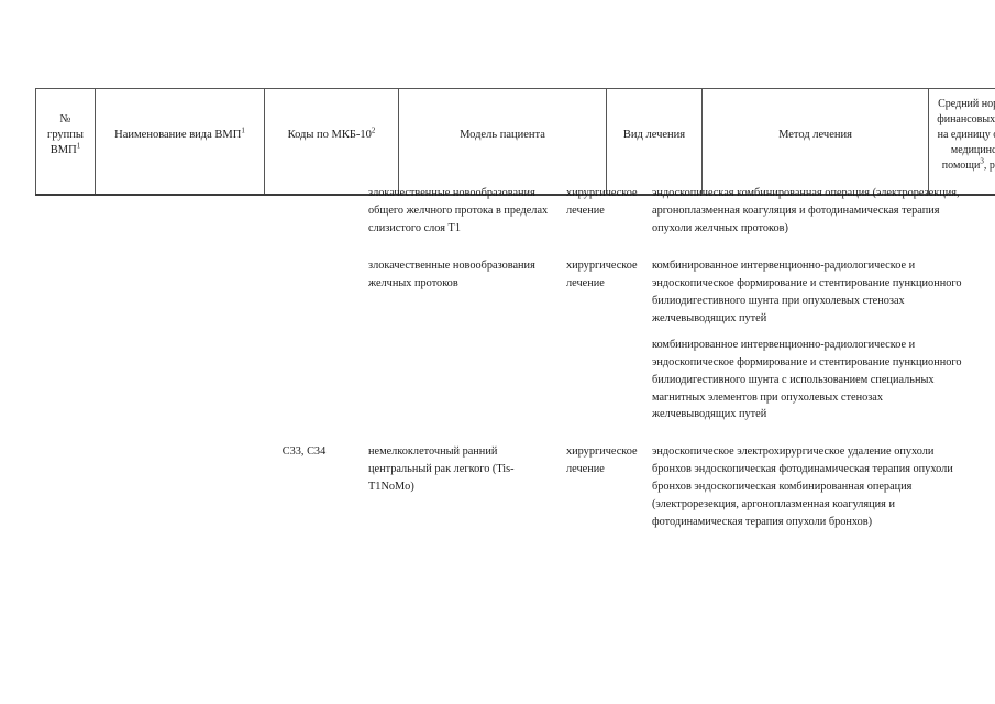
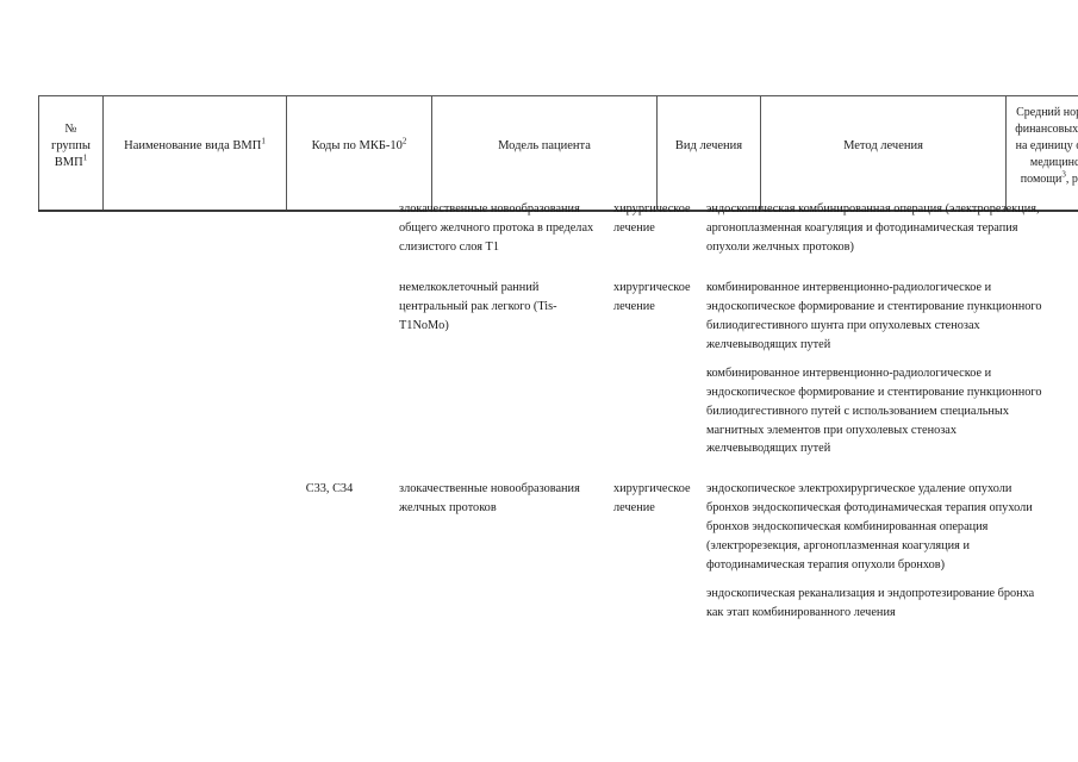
  № группы ВМП1	Наименование вида ВМП1	Коды по МКБ-102	Модель пациента	Вид лечения	Метод лечения	Средний но финансовых на единицу медицинс помощи3, р
  злокачественные новообразования общего желчного протока в пределах слизистого слоя Т1
  хирургическое лечение
  эндоскопическая комбинированная операция (электрорезекция, аргоноплазменная коагуляция и фотодинамическая терапия опухоли желчных протоков)
- злокачественные новообразования желчных протоков
+ немелкоклеточный ранний центральный рак легкого (Tis-T1NoMo)
  хирургическое лечение
  комбинированное интервенционно-радиологическое и эндоскопическое формирование и стентирование пункционного билиодигестивного шунта при опухолевых стенозах желчевыводящих путей
- комбинированное интервенционно-радиологическое и эндоскопическое формирование и стентирование пункционного билиодигестивного шунта с использованием специальных магнитных элементов при опухолевых стенозах желчевыводящих путей
+ комбинированное интервенционно-радиологическое и эндоскопическое формирование и стентирование пункционного билиодигестивного путей с использованием специальных магнитных элементов при опухолевых стенозах желчевыводящих путей
  С33, С34
- немелкоклеточный ранний центральный рак легкого (Tis-T1NoMo)
+ злокачественные новообразования желчных протоков
  хирургическое лечение
  эндоскопическое электрохирургическое удаление опухоли бронхов эндоскопическая фотодинамическая терапия опухоли бронхов эндоскопическая комбинированная операция (электрорезекция, аргоноплазменная коагуляция и фотодинамическая терапия опухоли бронхов)
+ эндоскопическая реканализация и эндопротезирование бронха как этап комбинированного лечения
